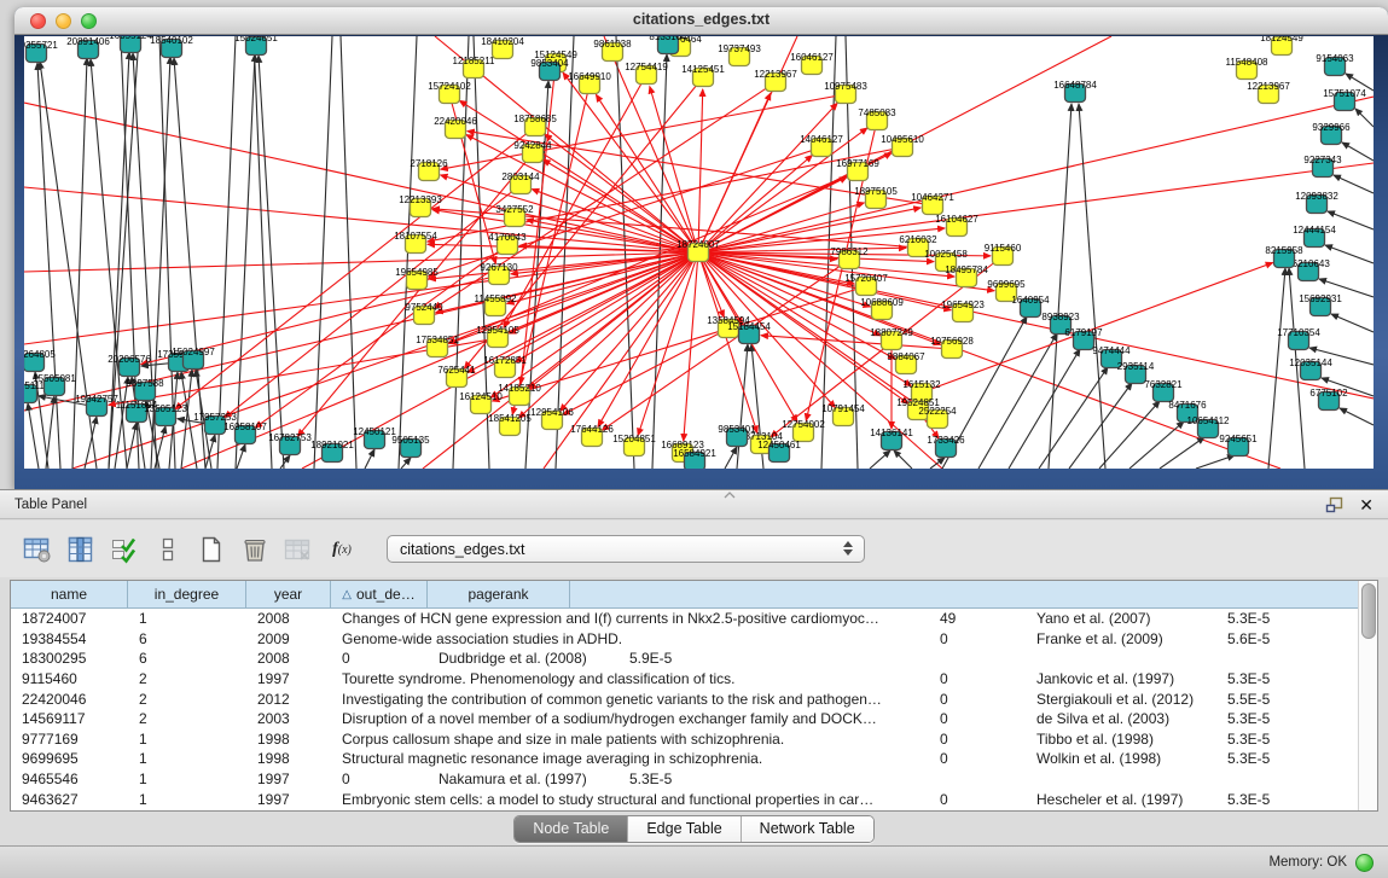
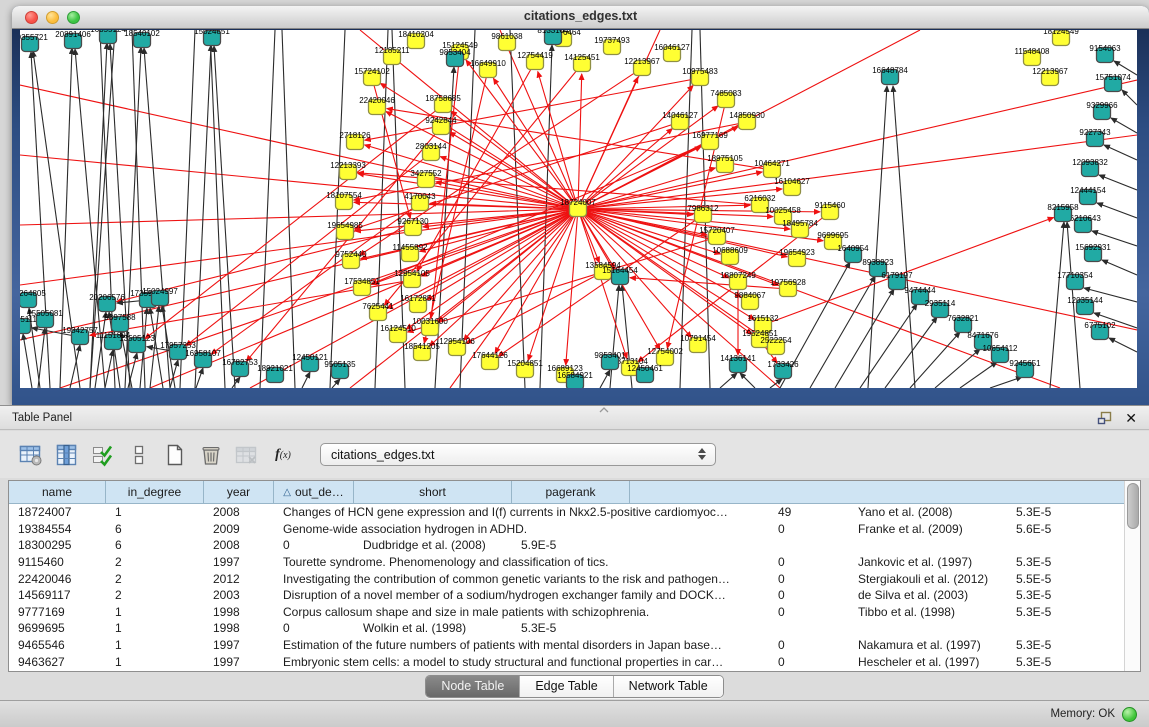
  citations_edges.txt
  18724007
  22420046
  2718126
  12213393
  18107554
  19654985
  9752440
  17534851
  7625441
  16124510
  18541205
  18758685
  9242844
  2803144
  3427552
  4170043
  9267130
  11455892
  12954105
  16172851
- 14185210
+ 10031600
  15724102
  12185211
  18410204
  15124549
  16649910
  9861038
  12754419
  14125451
  19737493
  12213967
  16046127
  10975483
  7485083
- 10495610
+ 14850930
  16977169
  18975105
  14046127
  7986312
  15720407
  10688609
  18807249
  9884067
  1615132
  19524851
  2522254
  6216032
  10025458
  18495784
  19654923
  19756928
  9115460
  9699695
  10464271
  16104627
  12954106
  17644126
  15204851
  16689123
  713104
  12754002
  10791454
  13584594
  11548408
  12213967
  18124549
  355721
  20891406
  16355124
  18540102
  15024851
  8133104
  9853404
  9154063
  15751074
  9329966
  9227343
  12093832
  12444154
  210643
  15692931
  17710354
  12035144
  6775102
  8215958
  16648784
  1640954
  8938923
  6179197
  9474444
  2935114
  7632821
  8471676
  10654112
  9245651
  15505081
  264805
  19342757
  20206576
  11151894
  9397588
  13505123
  17957253
  16958107
  16782753
  18921021
  12450121
  9505135
  15024997
  9853401
  12450461
  14136141
  1733426
  16584921
  15184454
  Table Panel
  ✕
  f(x)
  citations_edges.txt
  name
  in_degree
  year
  △
  out_de…
+ short
  pagerank
  18724007
  1
  2008
  Changes of HCN gene expression and I(f) currents in Nkx2.5-positive cardiomyoc…
  49
- Yano et al. (2007)
+ Yano et al. (2008)
  5.3E-5
  19384554
  6
  2009
- Genome-wide association studies in ADHD.
+ Genome-wide association hydrogen in ADHD.
  0
  Franke et al. (2009)
  5.6E-5
  18300295
  6
  2008
  0
  Dudbridge et al. (2008)
  5.9E-5
  9115460
  2
  1997
  Tourette syndrome. Phenomenology and classification of tics.
  0
  Jankovic et al. (1997)
  5.3E-5
  22420046
  2
  2012
  Investigating the contribution of common genetic variants to the risk and pathogen…
  0
  Stergiakouli et al. (2012)
  5.5E-5
  14569117
  2
  2003
  Disruption of a novel member of a sodium/hydrogen exchanger family and DOCK…
  0
  de Silva et al. (2003)
  5.3E-5
  9777169
  1
  1998
  Corpus callosum shape and size in male patients with schizophrenia.
  0
  Tibbo et al. (1998)
  5.3E-5
  9699695
  1
  1998
- Structural magnetic resonance image averaging in schizophrenia.
  0
  Wolkin et al. (1998)
  5.3E-5
  9465546
  1
  1997
+ Estimation of the future numbers of patients with mental disorders in Japan base…
  0
  Nakamura et al. (1997)
  5.3E-5
  9463627
  1
  1997
  Embryonic stem cells: a model to study structural and functional properties in car…
  0
  Hescheler et al. (1997)
  5.3E-5
  Node Table
  Edge Table
  Network Table
  Memory: OK
